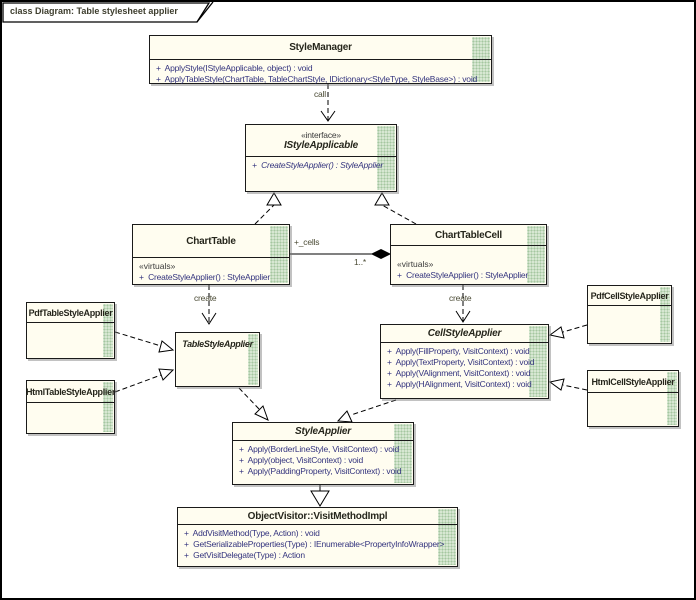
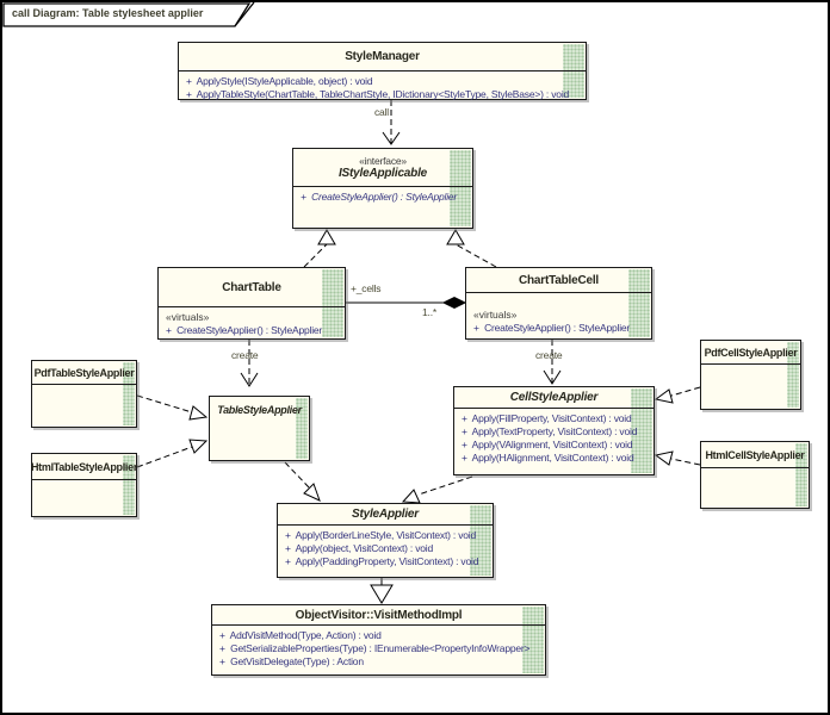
- class Diagram: Table stylesheet applier
+ call Diagram: Table stylesheet applier
  StyleManager
  + ApplyStyle(IStyleApplicable, object) : void
  + ApplyTableStyle(ChartTable, TableChartStyle, IDictionary<StyleType, StyleBase>) : void
  «interface»
  IStyleApplicable
  + CreateStyleApplier() : StyleApplier
  ChartTable
  «virtuals»
  + CreateStyleApplier() : StyleApplier
  ChartTableCell
  «virtuals»
  + CreateStyleApplier() : StyleApplier
  TableStyleApplier
  CellStyleApplier
  + Apply(FillProperty, VisitContext) : void
  + Apply(TextProperty, VisitContext) : void
  + Apply(VAlignment, VisitContext) : void
  + Apply(HAlignment, VisitContext) : void
  PdfTableStyleApplier
  HtmlTableStyleApplier
  PdfCellStyleApplier
  HtmlCellStyleApplier
  StyleApplier
  + Apply(BorderLineStyle, VisitContext) : void
  + Apply(object, VisitContext) : void
  + Apply(PaddingProperty, VisitContext) : void
  ObjectVisitor::VisitMethodImpl
  + AddVisitMethod(Type, Action) : void
  + GetSerializableProperties(Type) : IEnumerable<PropertyInfoWrapper>
  + GetVisitDelegate(Type) : Action
  call
  +_cells
  1..*
  create
  create
